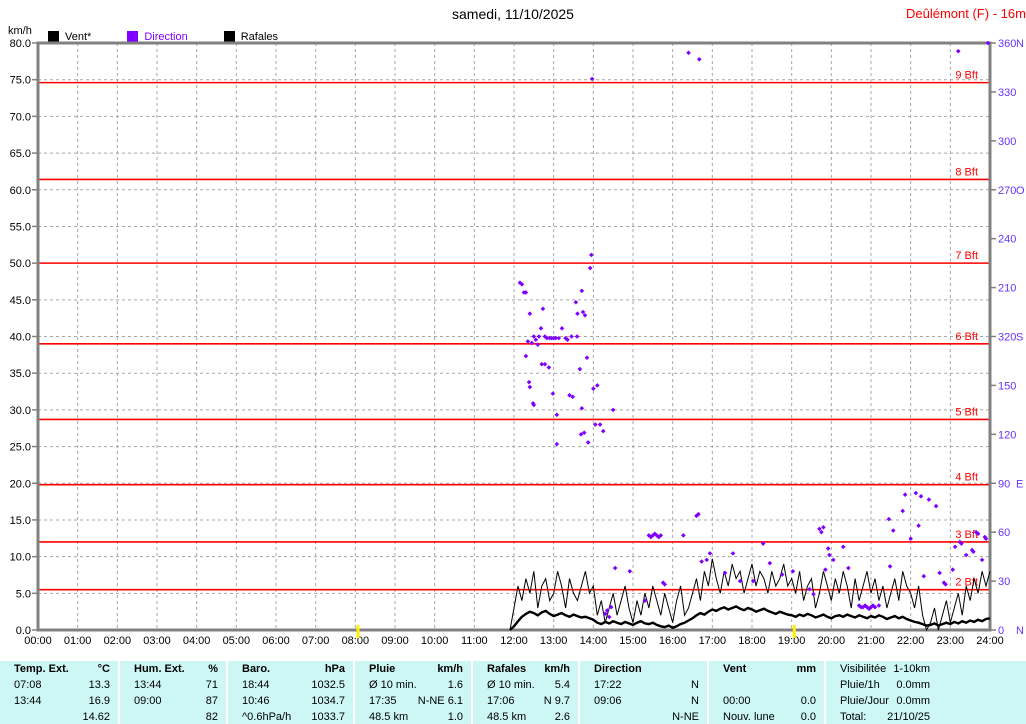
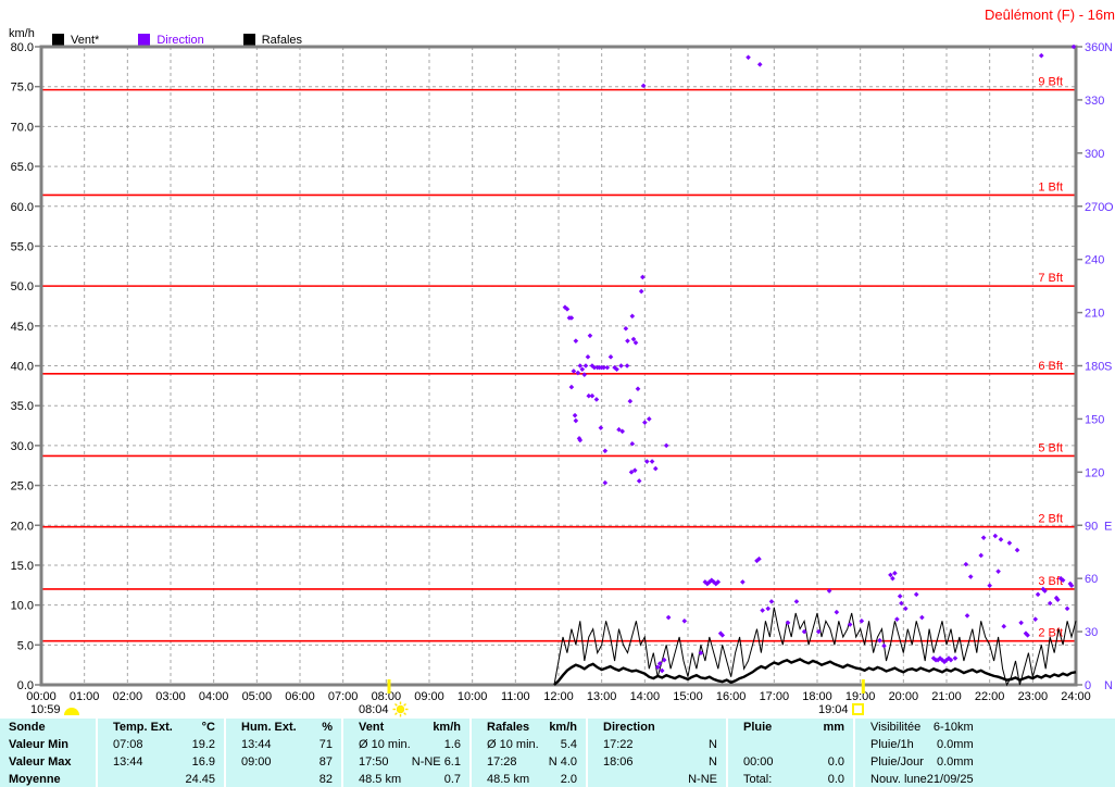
- samedi, 11/10/2025
  Deûlémont (F) - 16m
  km/h
  Vent*
  Direction
  Rafales
  2 Bt
  3 Bft
- 4 Bft
+ 2 Bft
  5 Bft
  6 Bft
  7 Bft
- 8 Bft
+ 1 Bft
  9 Bft
  0.0
  5.0
  10.0
  15.0
  20.0
  25.0
  30.0
  35.0
  40.0
  45.0
  50.0
  55.0
  60.0
  65.0
  70.0
  75.0
  80.0
  360
  N
  330
  300
  270
  O
  240
  210
- 320
+ 180
  S
  150
  120
  90
  E
  60
  30
  0
  N
  00:00
  01:00
  02:00
  03:00
  04:00
  05:00
  06:00
  07:00
  08:00
  09:00
  10:00
  11:00
  12:00
  13:00
  14:00
  15:00
  16:00
  17:00
  18:00
  19:00
  20:00
  21:00
  22:00
  23:00
  24:00
+ 10:59
+ 08:04
+ 19:04
+ Sonde
+ Valeur Min
+ Valeur Max
+ Moyenne
  Temp. Ext.
  °C
  07:08
- 13.3
+ 19.2
  13:44
  16.9
- 14.62
+ 24.45
  Hum. Ext.
  %
  13:44
  71
  09:00
  87
  82
- Baro.
- hPa
- 18:44
- 1032.5
- 10:46
- 1034.7
- ^0.6hPa/h
- 1033.7
- Pluie
+ Vent
  km/h
  Ø 10 min.
  1.6
- 17:35
+ 17:50
  N-NE 6.1
  48.5 km
- 1.0
+ 0.7
  Rafales
  km/h
  Ø 10 min.
  5.4
- 17:06
+ 17:28
- N 9.7
+ N 4.0
  48.5 km
- 2.6
+ 2.0
  Direction
  17:22
  N
- 09:06
+ 18:06
  N
  N-NE
- Vent
+ Pluie
  mm
  00:00
  0.0
- Nouv. lune
+ Total:
  0.0
  Visibilitée
- 1-10km
+ 6-10km
  Pluie/1h
  0.0mm
  Pluie/Jour
  0.0mm
- Total:
+ Nouv. lune
- 21/10/25
+ 21/09/25
